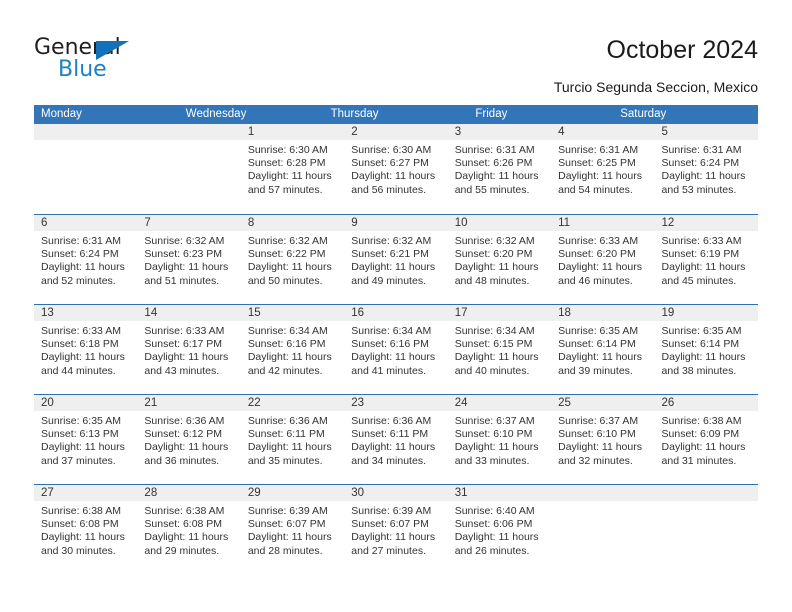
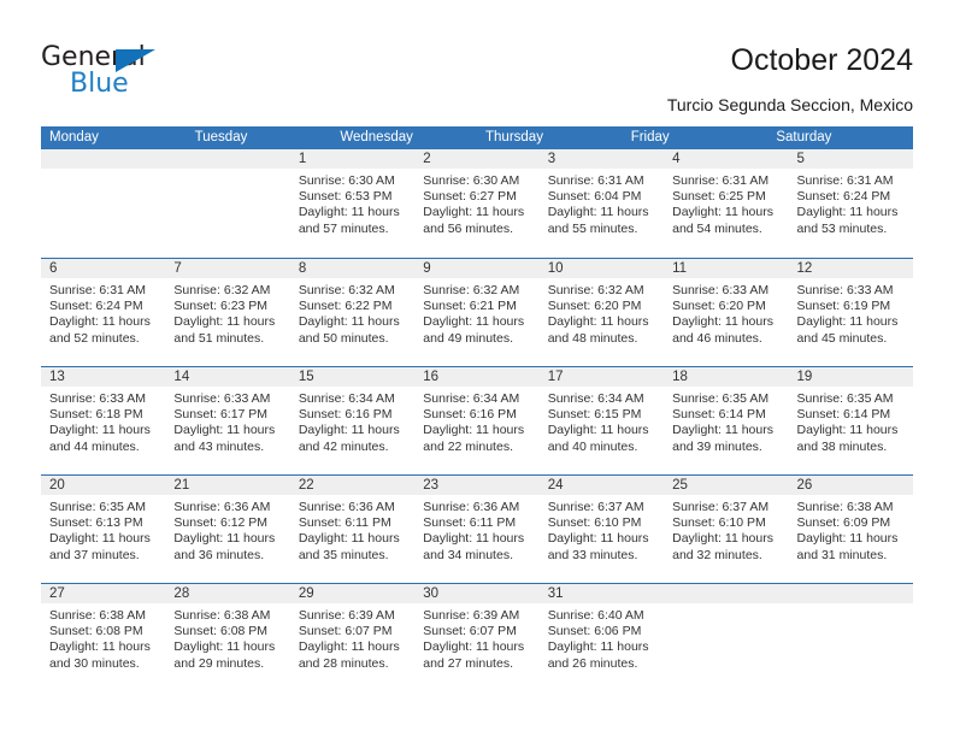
  General
  Blue
  October 2024
  Turcio Segunda Seccion, Mexico
  Monday
+ Tuesday
  Wednesday
  Thursday
  Friday
  Saturday
  1
  Sunrise: 6:30 AM
- Sunset: 6:28 PM
+ Sunset: 6:53 PM
  Daylight: 11 hours
  and 57 minutes.
  2
  Sunrise: 6:30 AM
  Sunset: 6:27 PM
  Daylight: 11 hours
  and 56 minutes.
  3
  Sunrise: 6:31 AM
- Sunset: 6:26 PM
+ Sunset: 6:04 PM
  Daylight: 11 hours
  and 55 minutes.
  4
  Sunrise: 6:31 AM
  Sunset: 6:25 PM
  Daylight: 11 hours
  and 54 minutes.
  5
  Sunrise: 6:31 AM
  Sunset: 6:24 PM
  Daylight: 11 hours
  and 53 minutes.
  6
  Sunrise: 6:31 AM
  Sunset: 6:24 PM
  Daylight: 11 hours
  and 52 minutes.
  7
  Sunrise: 6:32 AM
  Sunset: 6:23 PM
  Daylight: 11 hours
  and 51 minutes.
  8
  Sunrise: 6:32 AM
  Sunset: 6:22 PM
  Daylight: 11 hours
  and 50 minutes.
  9
  Sunrise: 6:32 AM
  Sunset: 6:21 PM
  Daylight: 11 hours
  and 49 minutes.
  10
  Sunrise: 6:32 AM
  Sunset: 6:20 PM
  Daylight: 11 hours
  and 48 minutes.
  11
  Sunrise: 6:33 AM
  Sunset: 6:20 PM
  Daylight: 11 hours
  and 46 minutes.
  12
  Sunrise: 6:33 AM
  Sunset: 6:19 PM
  Daylight: 11 hours
  and 45 minutes.
  13
  Sunrise: 6:33 AM
  Sunset: 6:18 PM
  Daylight: 11 hours
  and 44 minutes.
  14
  Sunrise: 6:33 AM
  Sunset: 6:17 PM
  Daylight: 11 hours
  and 43 minutes.
  15
  Sunrise: 6:34 AM
  Sunset: 6:16 PM
  Daylight: 11 hours
  and 42 minutes.
  16
  Sunrise: 6:34 AM
  Sunset: 6:16 PM
  Daylight: 11 hours
- and 41 minutes.
+ and 22 minutes.
  17
  Sunrise: 6:34 AM
  Sunset: 6:15 PM
  Daylight: 11 hours
  and 40 minutes.
  18
  Sunrise: 6:35 AM
  Sunset: 6:14 PM
  Daylight: 11 hours
  and 39 minutes.
  19
  Sunrise: 6:35 AM
  Sunset: 6:14 PM
  Daylight: 11 hours
  and 38 minutes.
  20
  Sunrise: 6:35 AM
  Sunset: 6:13 PM
  Daylight: 11 hours
  and 37 minutes.
  21
  Sunrise: 6:36 AM
  Sunset: 6:12 PM
  Daylight: 11 hours
  and 36 minutes.
  22
  Sunrise: 6:36 AM
  Sunset: 6:11 PM
  Daylight: 11 hours
  and 35 minutes.
  23
  Sunrise: 6:36 AM
  Sunset: 6:11 PM
  Daylight: 11 hours
  and 34 minutes.
  24
  Sunrise: 6:37 AM
  Sunset: 6:10 PM
  Daylight: 11 hours
  and 33 minutes.
  25
  Sunrise: 6:37 AM
  Sunset: 6:10 PM
  Daylight: 11 hours
  and 32 minutes.
  26
  Sunrise: 6:38 AM
  Sunset: 6:09 PM
  Daylight: 11 hours
  and 31 minutes.
  27
  Sunrise: 6:38 AM
  Sunset: 6:08 PM
  Daylight: 11 hours
  and 30 minutes.
  28
  Sunrise: 6:38 AM
  Sunset: 6:08 PM
  Daylight: 11 hours
  and 29 minutes.
  29
  Sunrise: 6:39 AM
  Sunset: 6:07 PM
  Daylight: 11 hours
  and 28 minutes.
  30
  Sunrise: 6:39 AM
  Sunset: 6:07 PM
  Daylight: 11 hours
  and 27 minutes.
  31
  Sunrise: 6:40 AM
  Sunset: 6:06 PM
  Daylight: 11 hours
  and 26 minutes.
